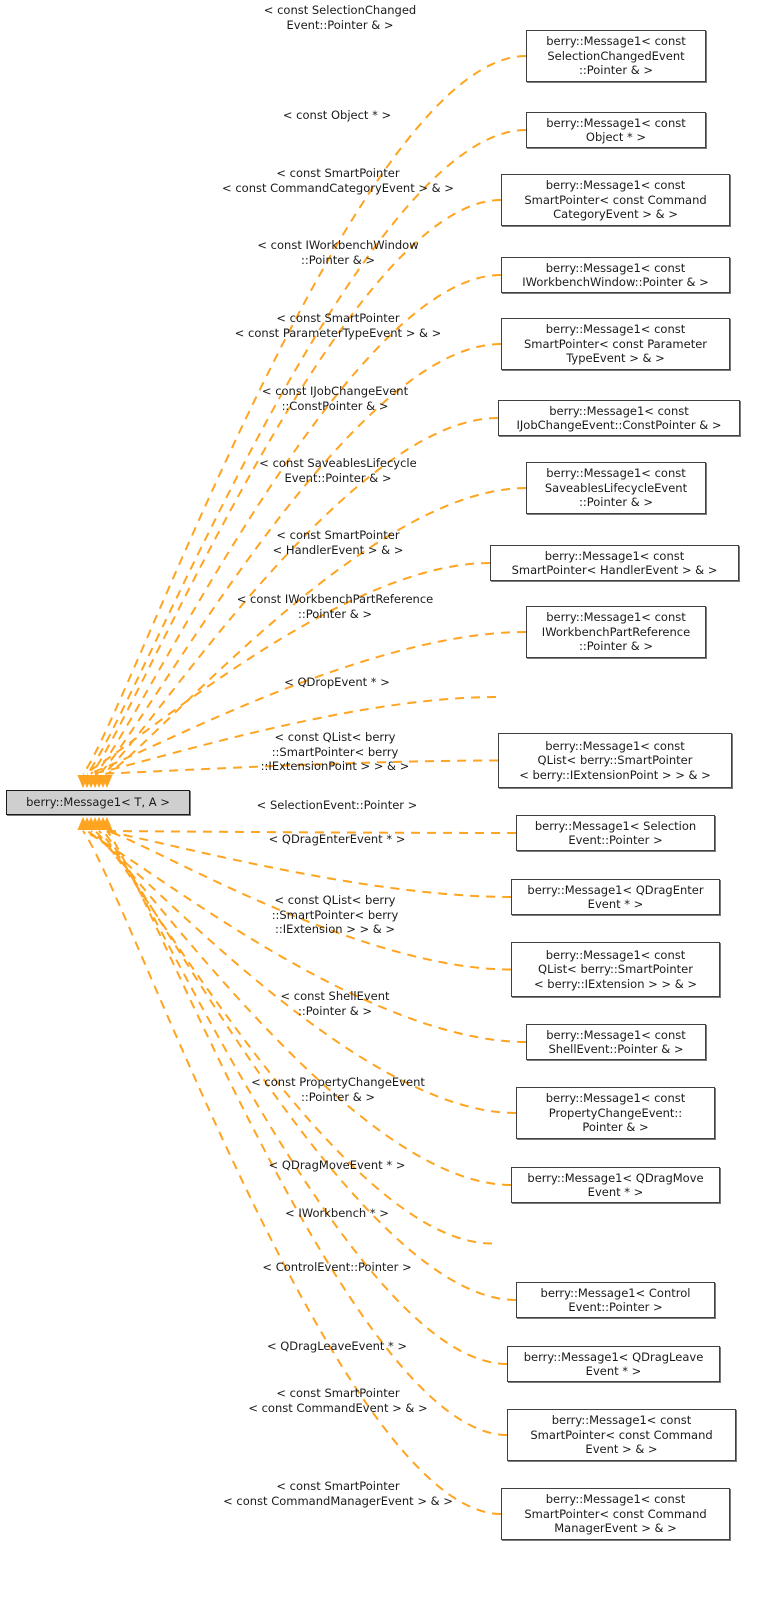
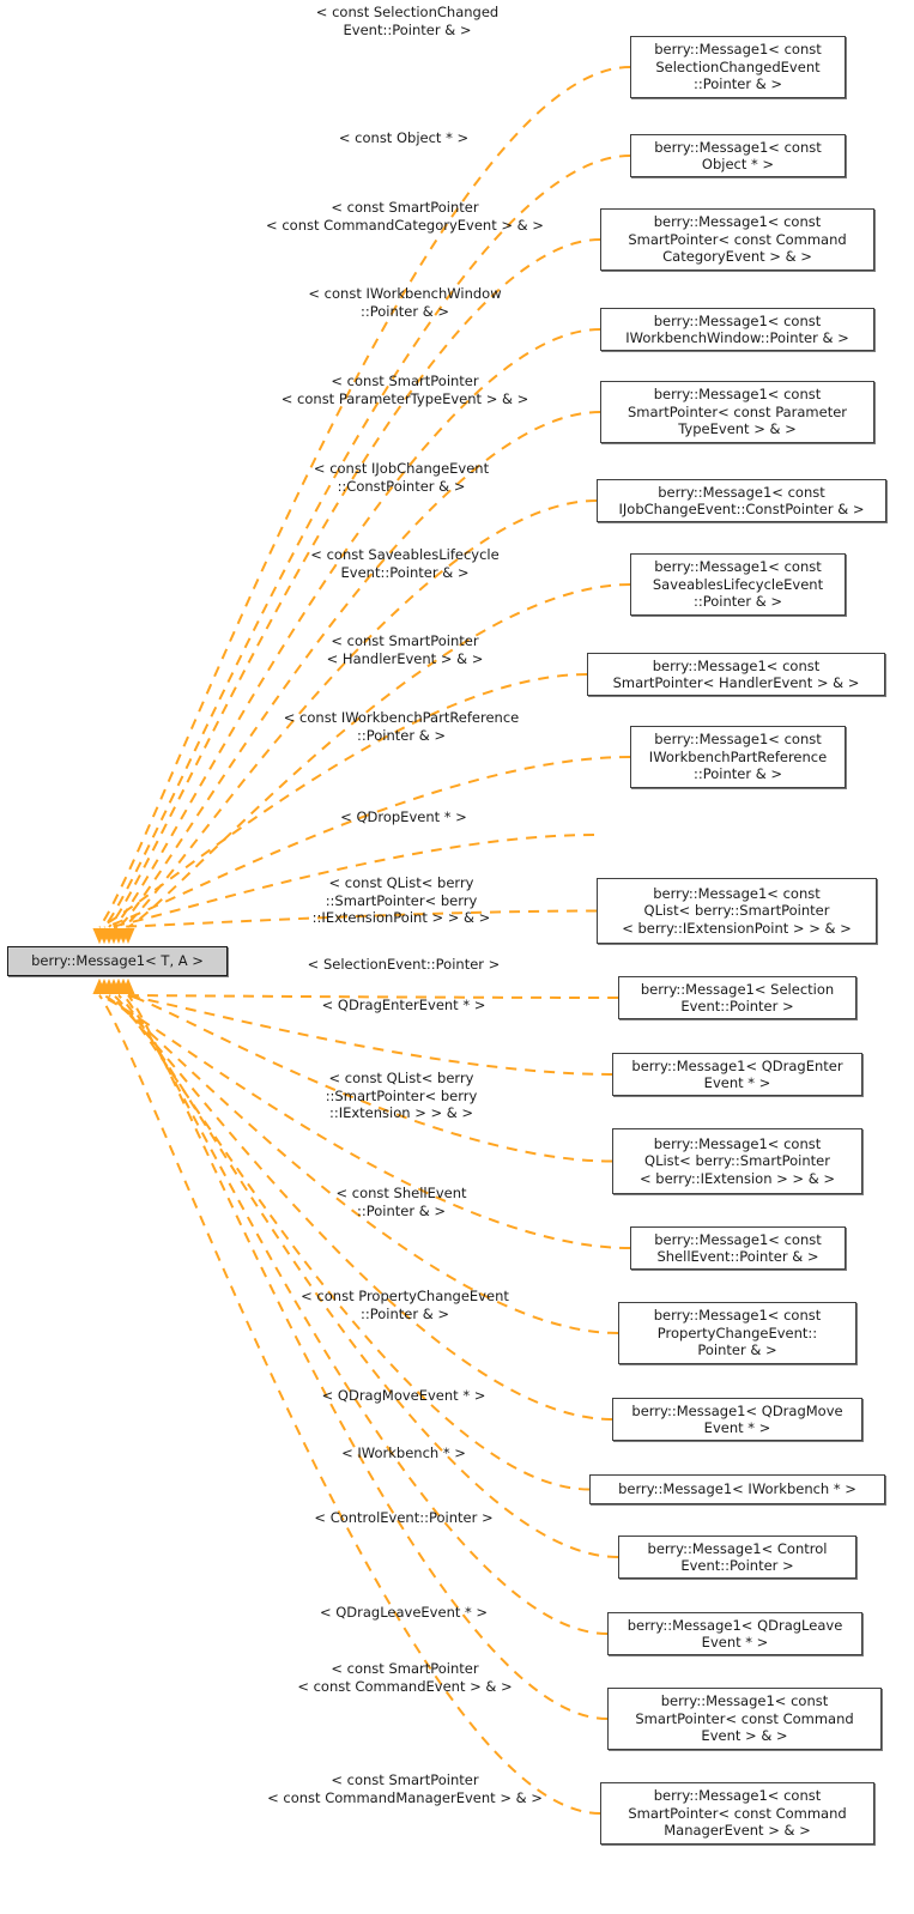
  berry::Message1< const
  SelectionChangedEvent
  ::Pointer & >
  berry::Message1< const
  Object * >
  berry::Message1< const
  SmartPointer< const Command
  CategoryEvent > & >
  berry::Message1< const
  IWorkbenchWindow::Pointer & >
  berry::Message1< const
  SmartPointer< const Parameter
  TypeEvent > & >
  berry::Message1< const
  IJobChangeEvent::ConstPointer & >
  berry::Message1< const
  SaveablesLifecycleEvent
  ::Pointer & >
  berry::Message1< const
  SmartPointer< HandlerEvent > & >
  berry::Message1< const
  IWorkbenchPartReference
  ::Pointer & >
  berry::Message1< const
  QList< berry::SmartPointer
  < berry::IExtensionPoint > > & >
  berry::Message1< Selection
  Event::Pointer >
  berry::Message1< QDragEnter
  Event * >
  berry::Message1< const
  QList< berry::SmartPointer
  < berry::IExtension > > & >
  berry::Message1< const
  ShellEvent::Pointer & >
  berry::Message1< const
  PropertyChangeEvent::
  Pointer & >
  berry::Message1< QDragMove
  Event * >
+ berry::Message1< IWorkbench * >
  berry::Message1< Control
  Event::Pointer >
  berry::Message1< QDragLeave
  Event * >
  berry::Message1< const
  SmartPointer< const Command
  Event > & >
  berry::Message1< const
  SmartPointer< const Command
  ManagerEvent > & >
  < const SelectionChanged
  Event::Pointer & >
  < const Object * >
  < const SmartPointer
  < const CommandCategoryEvent > & >
  < const IWorkbenchWindow
  ::Pointer & >
  < const SmartPointer
  < const ParameterTypeEvent > & >
  < const IJobChangeEvent
  ::ConstPointer & >
  < const SaveablesLifecycle
  Event::Pointer & >
  < const SmartPointer
  < HandlerEvent > & >
  < const IWorkbenchPartReference
  ::Pointer & >
  < QDropEvent * >
  < const QList< berry
  ::SmartPointer< berry
  ::IExtensionPoint > > & >
  < SelectionEvent::Pointer >
  < QDragEnterEvent * >
  < const QList< berry
  ::SmartPointer< berry
  ::IExtension > > & >
  < const ShellEvent
  ::Pointer & >
  < const PropertyChangeEvent
  ::Pointer & >
  < QDragMoveEvent * >
  < IWorkbench * >
  < ControlEvent::Pointer >
  < QDragLeaveEvent * >
  < const SmartPointer
  < const CommandEvent > & >
  < const SmartPointer
  < const CommandManagerEvent > & >
  berry::Message1< T, A >
